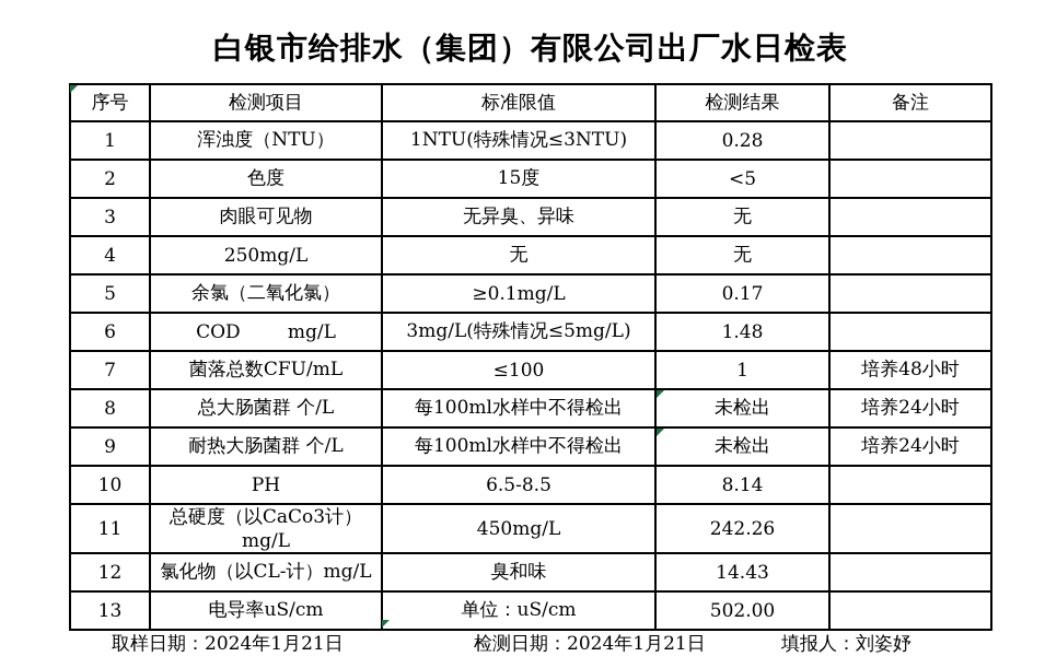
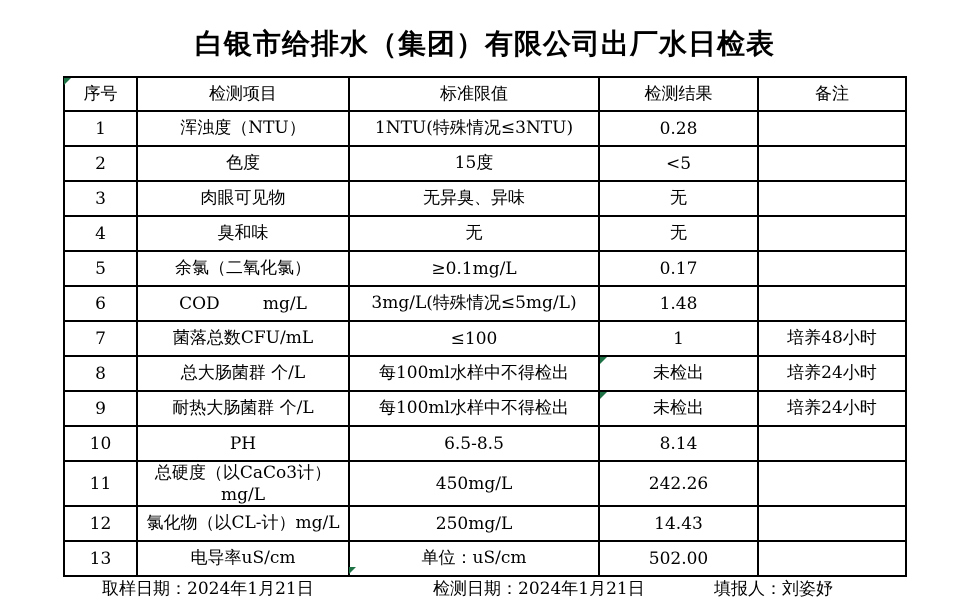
  白银市给排水（集团）有限公司出厂水日检表
  序号	检测项目	标准限值	检测结果	备注
  1	浑浊度（NTU）	1NTU(特殊情况≤3NTU)	0.28
  2	色度	15度	<5
  3	肉眼可见物	无异臭、异味	无
- 4	250mg/L	无	无
+ 4	臭和味	无	无
  5	余氯（二氧化氯）	≥0.1mg/L	0.17
  6	COD mg/L	3mg/L(特殊情况≤5mg/L)	1.48
  7	菌落总数CFU/mL	≤100	1	培养48小时
  8	总大肠菌群 个/L	每100ml水样中不得检出	未检出	培养24小时
  9	耐热大肠菌群 个/L	每100ml水样中不得检出	未检出	培养24小时
  10	PH	6.5-8.5	8.14
  11	总硬度（以CaCo3计）mg/L	450mg/L	242.26
- 12	氯化物（以CL-计）mg/L	臭和味	14.43
+ 12	氯化物（以CL-计）mg/L	250mg/L	14.43
  13	电导率uS/cm	单位：uS/cm	502.00
  取样日期：2024年1月21日
  检测日期：2024年1月21日
  填报人：刘姿妤
